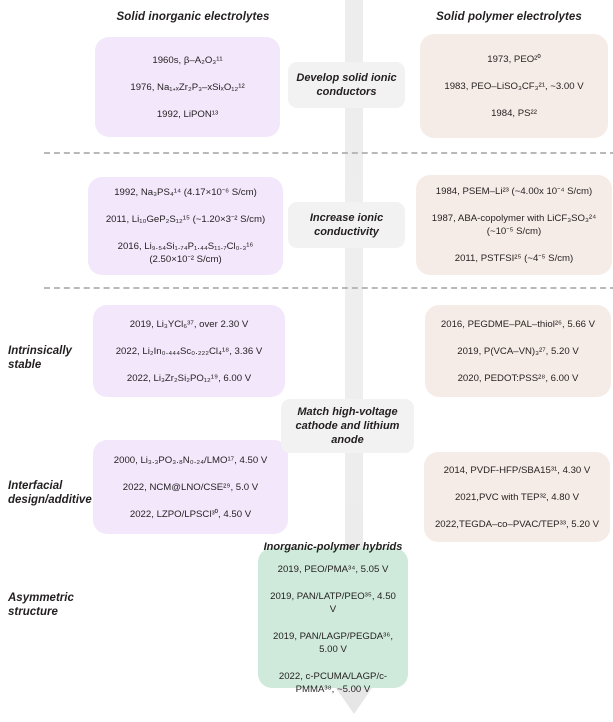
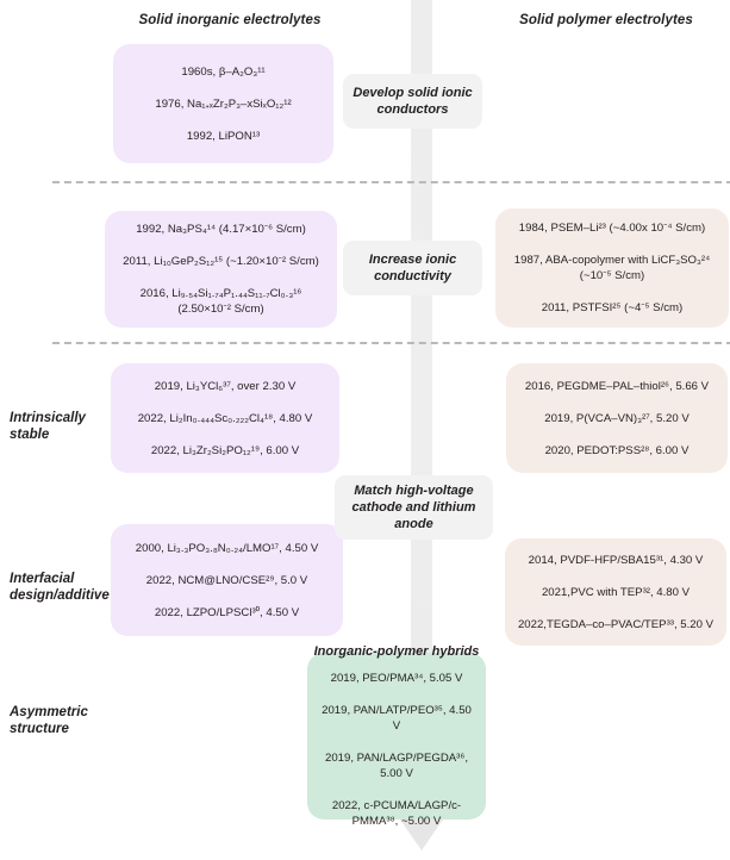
  Solid inorganic electrolytes
  Solid polymer electrolytes
  Intrinsically stable
  Interfacial design/additive
  Asymmetric structure
  1960s, β–A₂O₃¹¹
  1976, Na₁₊ₓZr₂P₃–xSiₓO₁₂¹²
  1992, LiPON¹³
- 1973, PEO²⁰
- 1983, PEO–LiSO₃CF₃²¹, ~3.00 V
- 1984, PS²²
  1992, Na₃PS₄¹⁴ (4.17×10⁻⁶ S/cm)
- 2011, Li₁₀GeP₂S₁₂¹⁵ (~1.20×3⁻² S/cm)
+ 2011, Li₁₀GeP₂S₁₂¹⁵ (~1.20×10⁻² S/cm)
  2016, Li₉.₅₄Si₁.₇₄P₁.₄₄S₁₁.₇Cl₀.₃¹⁶ (2.50×10⁻² S/cm)
  1984, PSEM–Li²³ (~4.00x 10⁻⁴ S/cm)
  1987, ABA-copolymer with LiCF₃SO₃²⁴ (~10⁻⁵ S/cm)
  2011, PSTFSI²⁵ (~4⁻⁵ S/cm)
  2019, Li₃YCl₆³⁷, over 2.30 V
- 2022, Li₂In₀.₄₄₄Sc₀.₂₂₂Cl₄¹⁸, 3.36 V
+ 2022, Li₂In₀.₄₄₄Sc₀.₂₂₂Cl₄¹⁸, 4.80 V
  2022, Li₃Zr₂Si₂PO₁₂¹⁹, 6.00 V
  2016, PEGDME–PAL–thiol²⁶, 5.66 V
  2019, P(VCA–VN)₃²⁷, 5.20 V
  2020, PEDOT:PSS²⁸, 6.00 V
  2000, Li₃.₃PO₃.₈N₀.₂₄/LMO¹⁷, 4.50 V
  2022, NCM@LNO/CSE²⁹, 5.0 V
  2022, LZPO/LPSCl³⁰, 4.50 V
  2014, PVDF-HFP/SBA15³¹, 4.30 V
  2021,PVC with TEP³², 4.80 V
  2022,TEGDA–co–PVAC/TEP³³, 5.20 V
  Inorganic-polymer hybrids
  2019, PEO/PMA³⁴, 5.05 V
  2019, PAN/LATP/PEO³⁵, 4.50 V
  2019, PAN/LAGP/PEGDA³⁶, 5.00 V
  2022, c-PCUMA/LAGP/c-PMMA³⁸, ~5.00 V
  Develop solid ionic conductors
  Increase ionic conductivity
  Match high-voltage cathode and lithium anode
